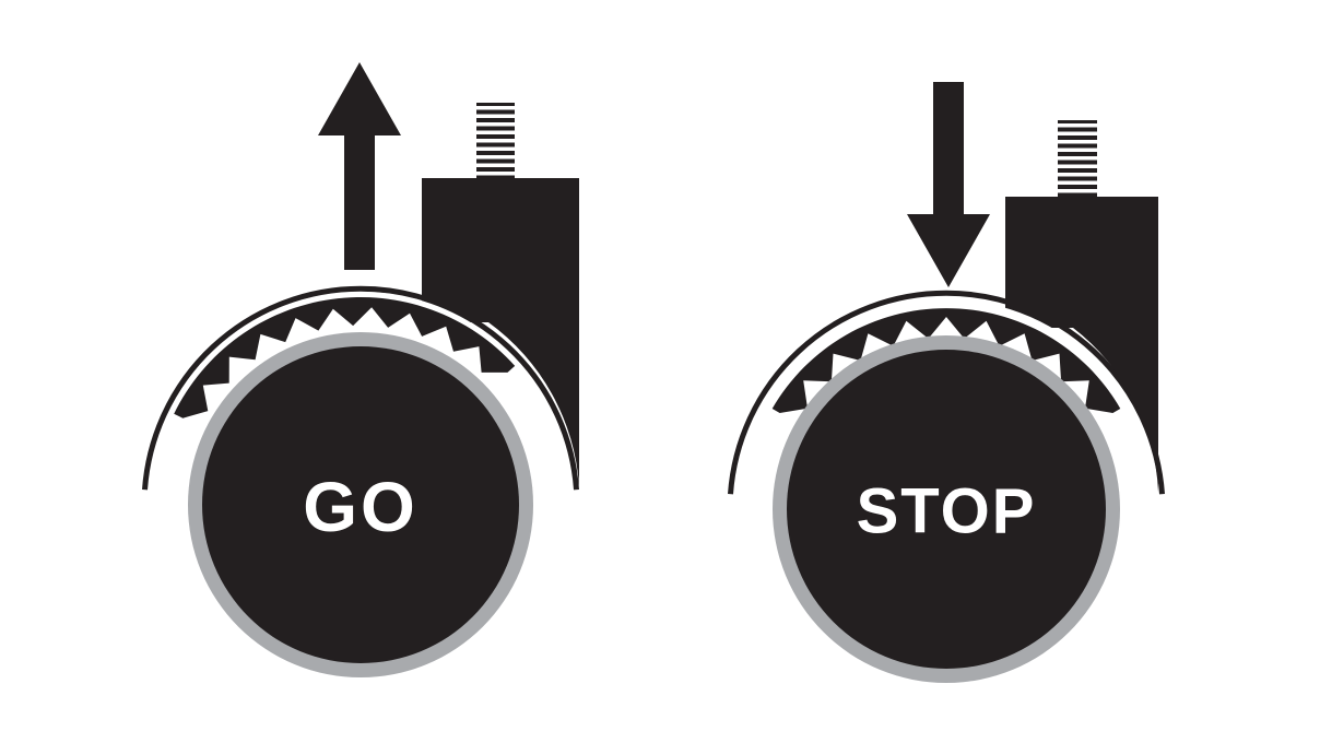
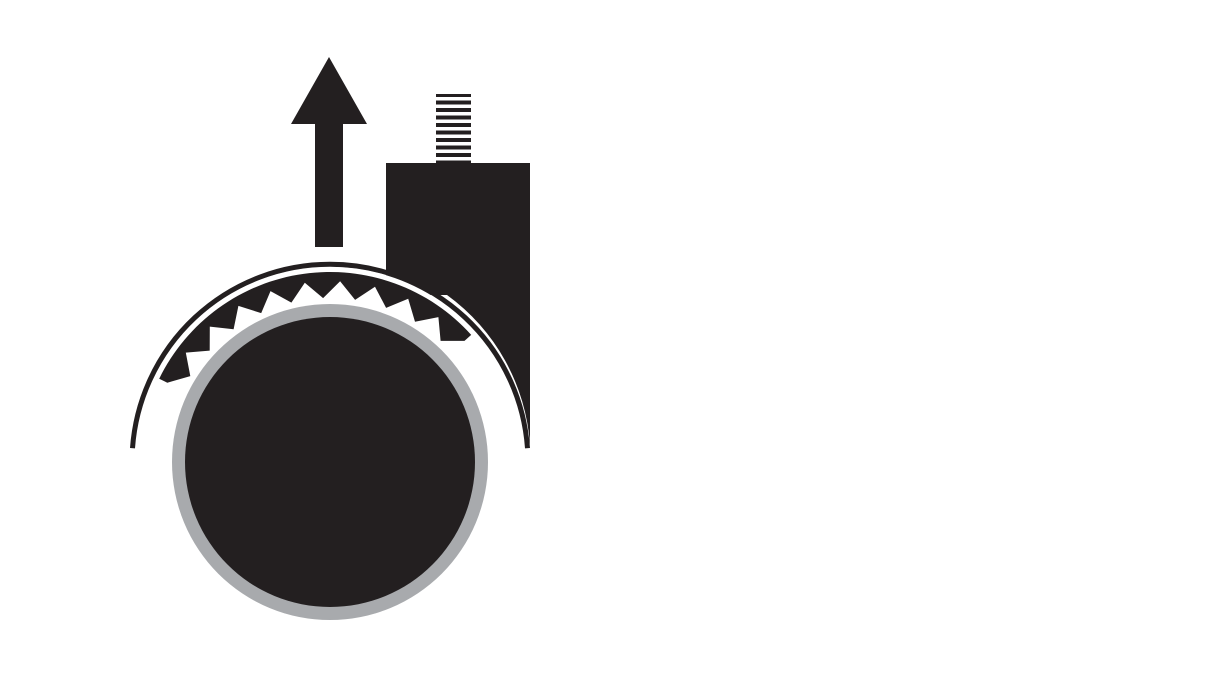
- GO
- STOP
